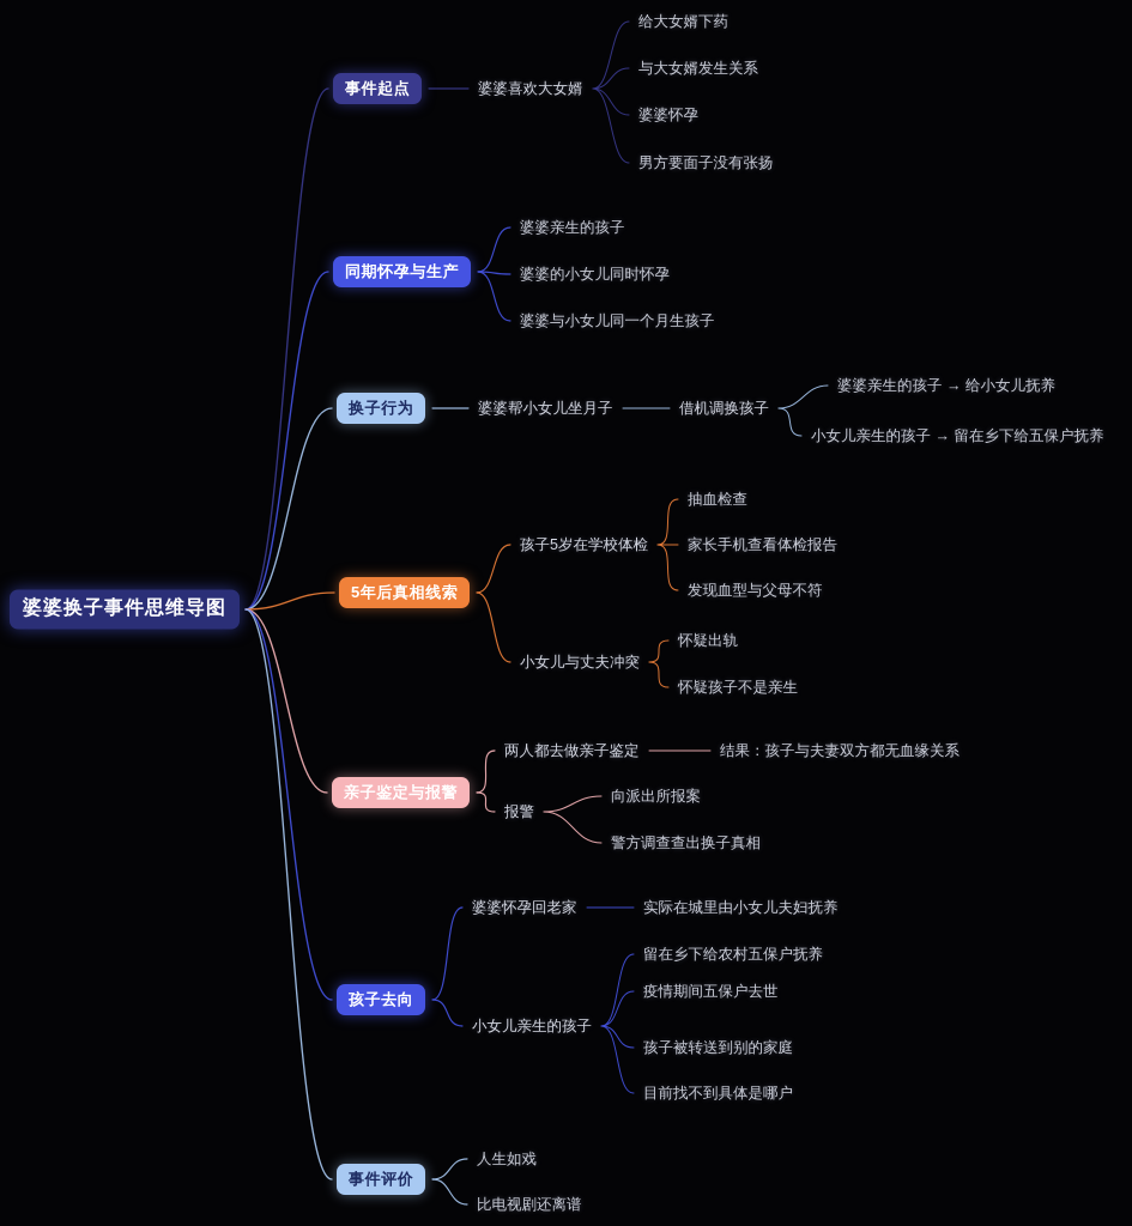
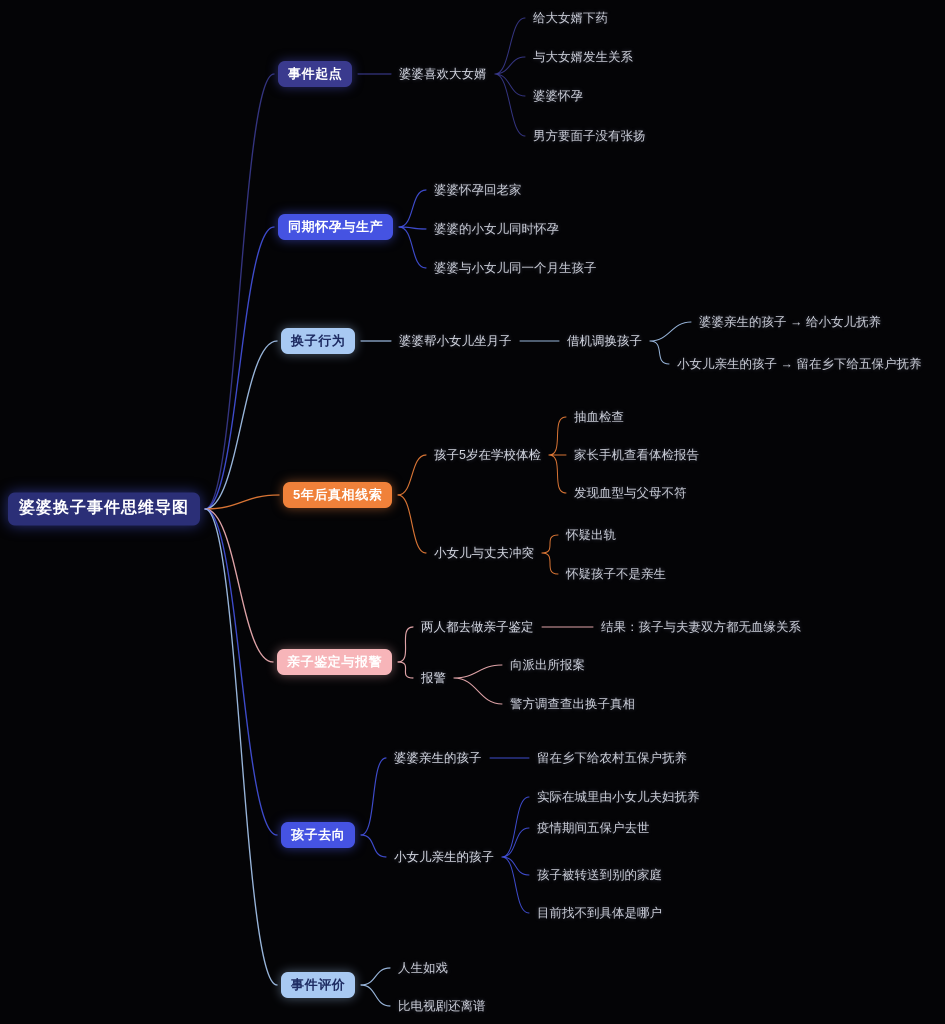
  婆婆换子事件思维导图
  事件起点
  婆婆喜欢大女婿
  给大女婿下药
  与大女婿发生关系
  婆婆怀孕
  男方要面子没有张扬
  同期怀孕与生产
- 婆婆亲生的孩子
+ 婆婆怀孕回老家
  婆婆的小女儿同时怀孕
  婆婆与小女儿同一个月生孩子
  换子行为
  婆婆帮小女儿坐月子
  借机调换孩子
  婆婆亲生的孩子 → 给小女儿抚养
  小女儿亲生的孩子 → 留在乡下给五保户抚养
  5年后真相线索
  孩子5岁在学校体检
  抽血检查
  家长手机查看体检报告
  发现血型与父母不符
  小女儿与丈夫冲突
  怀疑出轨
  怀疑孩子不是亲生
  亲子鉴定与报警
  两人都去做亲子鉴定
  结果：孩子与夫妻双方都无血缘关系
  报警
  向派出所报案
  警方调查查出换子真相
  孩子去向
- 婆婆怀孕回老家
+ 婆婆亲生的孩子
- 实际在城里由小女儿夫妇抚养
+ 留在乡下给农村五保户抚养
  小女儿亲生的孩子
- 留在乡下给农村五保户抚养
+ 实际在城里由小女儿夫妇抚养
  疫情期间五保户去世
  孩子被转送到别的家庭
  目前找不到具体是哪户
  事件评价
  人生如戏
  比电视剧还离谱
